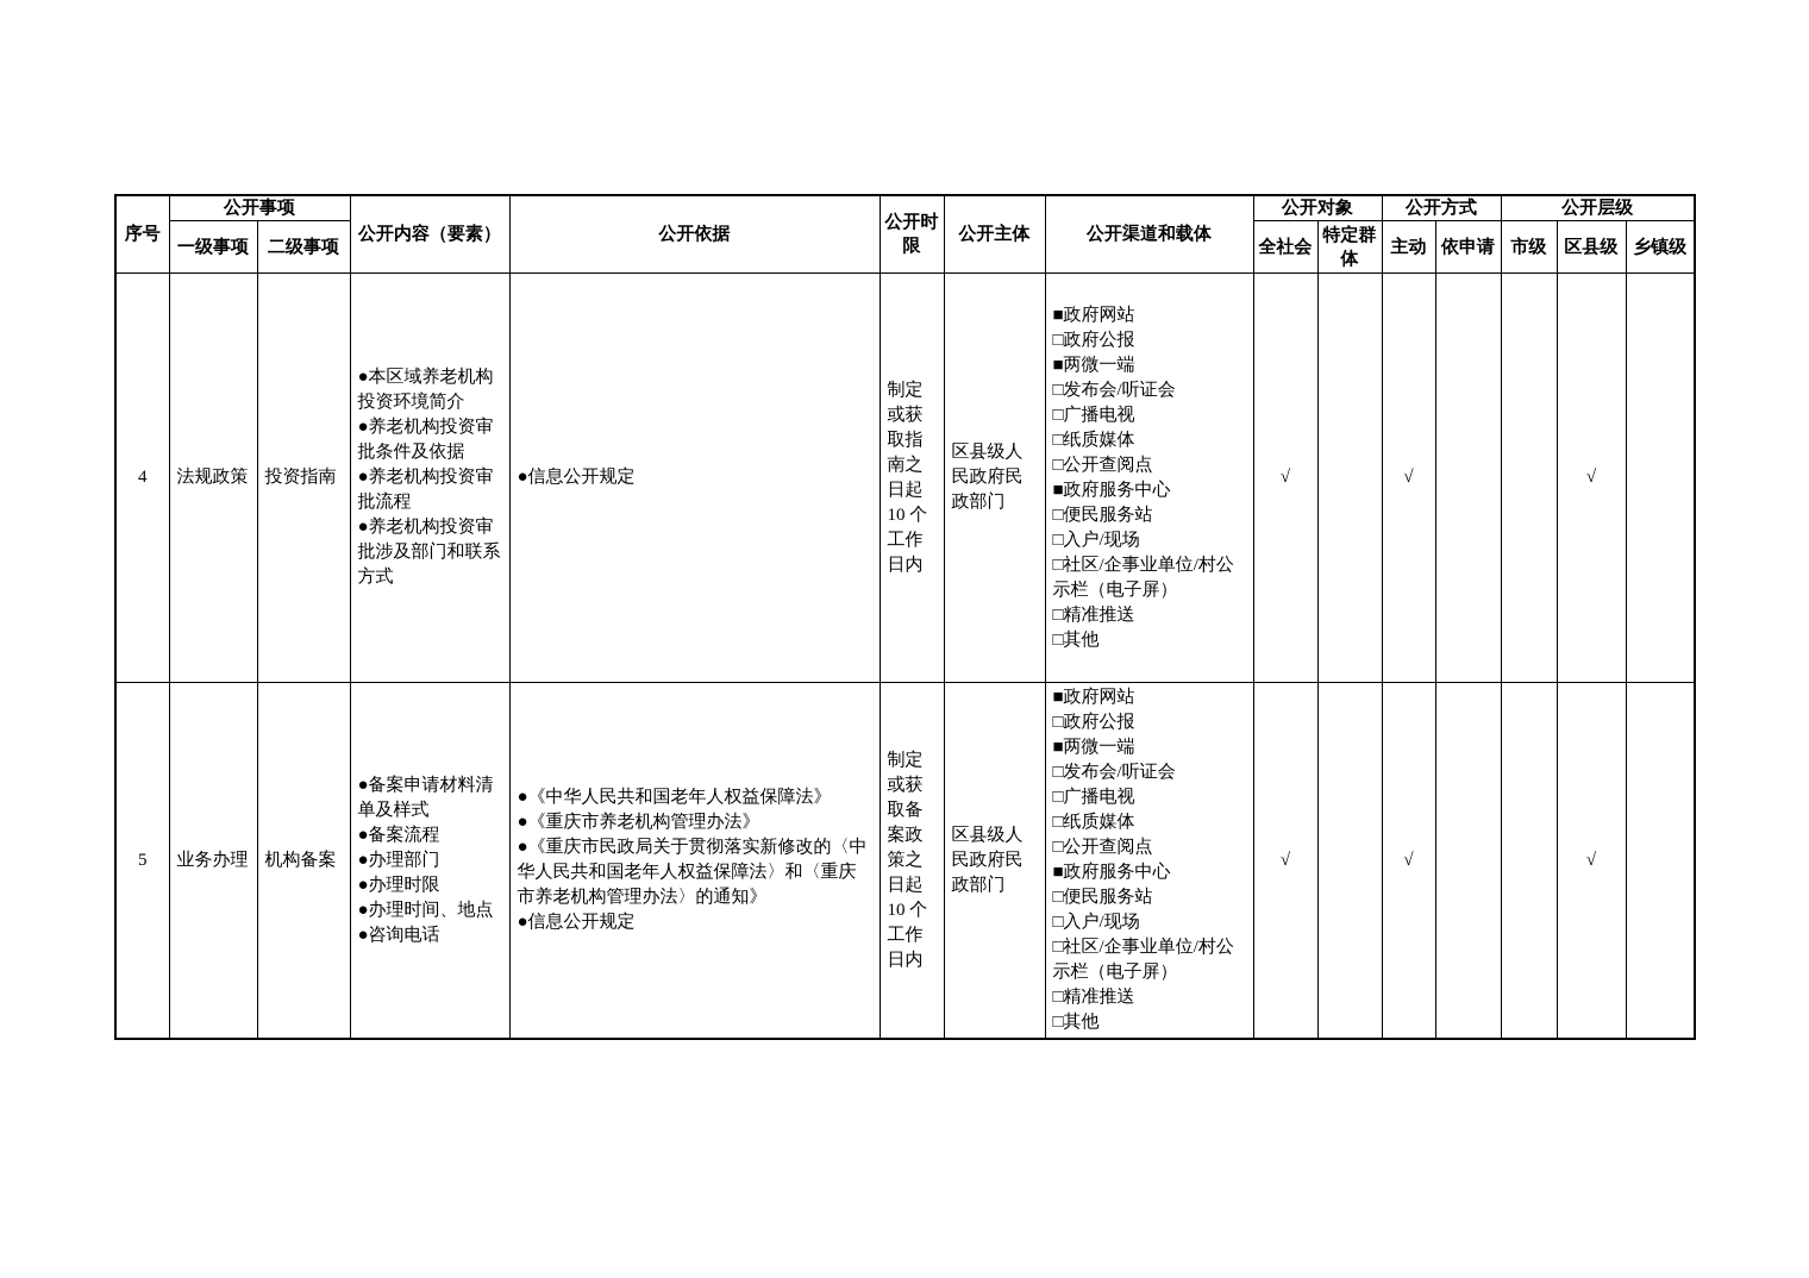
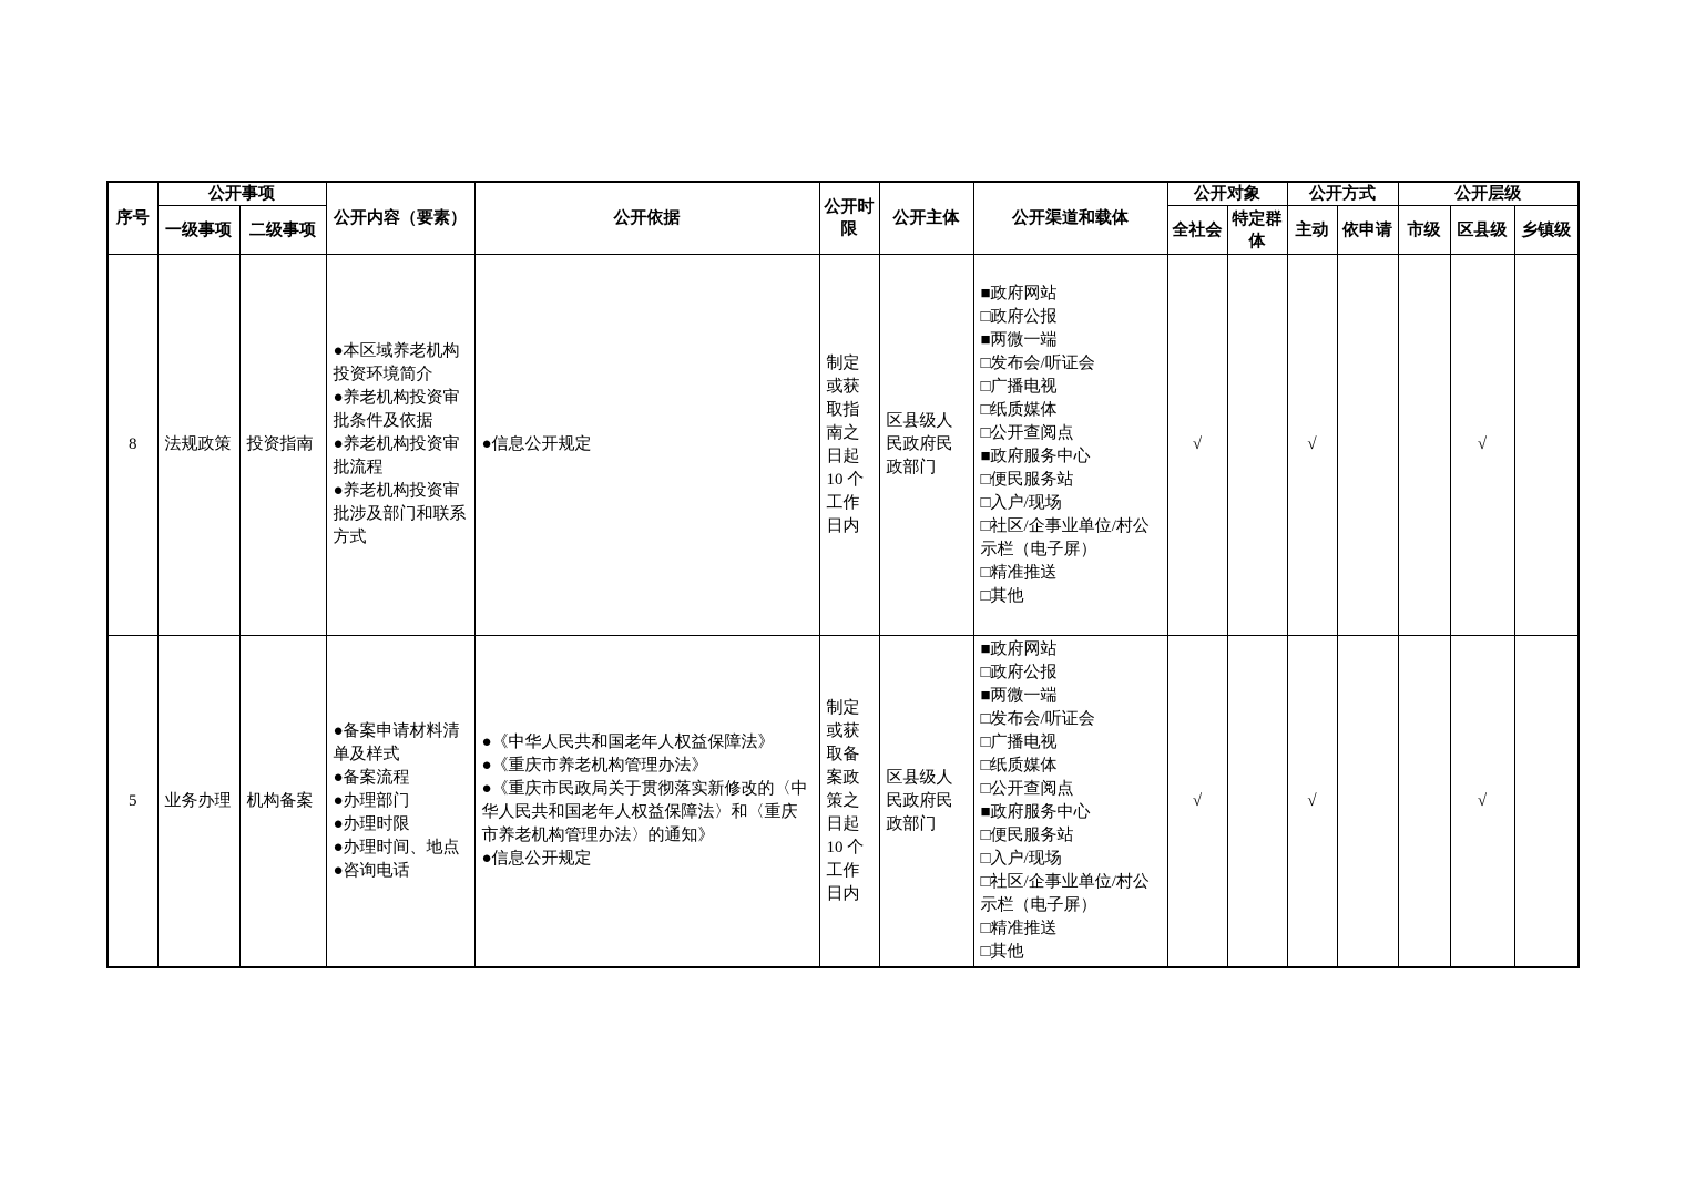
  序号	公开事项	公开内容（要素）	公开依据	公开时限	公开主体	公开渠道和载体	公开对象	公开方式	公开层级
  一级事项	二级事项	全社会	特定群体	主动	依申请	市级	区县级	乡镇级
- 4	法规政策	投资指南	●本区域养老机构投资环境简介 ●养老机构投资审批条件及依据 ●养老机构投资审批流程 ●养老机构投资审批涉及部门和联系方式	●信息公开规定	制定或获取指南之日起10 个工作日内	区县级人民政府民政部门	■政府网站 □政府公报 ■两微一端 □发布会/听证会 □广播电视 □纸质媒体 □公开查阅点 ■政府服务中心 □便民服务站 □入户/现场 □社区/企事业单位/村公示栏（电子屏） □精准推送 □其他	√		√			√
+ 8	法规政策	投资指南	●本区域养老机构投资环境简介 ●养老机构投资审批条件及依据 ●养老机构投资审批流程 ●养老机构投资审批涉及部门和联系方式	●信息公开规定	制定或获取指南之日起10 个工作日内	区县级人民政府民政部门	■政府网站 □政府公报 ■两微一端 □发布会/听证会 □广播电视 □纸质媒体 □公开查阅点 ■政府服务中心 □便民服务站 □入户/现场 □社区/企事业单位/村公示栏（电子屏） □精准推送 □其他	√		√			√
  5	业务办理	机构备案	●备案申请材料清单及样式 ●备案流程 ●办理部门 ●办理时限 ●办理时间、地点 ●咨询电话	●《中华人民共和国老年人权益保障法》 ●《重庆市养老机构管理办法》 ●《重庆市民政局关于贯彻落实新修改的〈中华人民共和国老年人权益保障法〉和〈重庆市养老机构管理办法〉的通知》 ●信息公开规定	制定或获取备案政策之日起10 个工作日内	区县级人民政府民政部门	■政府网站 □政府公报 ■两微一端 □发布会/听证会 □广播电视 □纸质媒体 □公开查阅点 ■政府服务中心 □便民服务站 □入户/现场 □社区/企事业单位/村公示栏（电子屏） □精准推送 □其他	√		√			√
